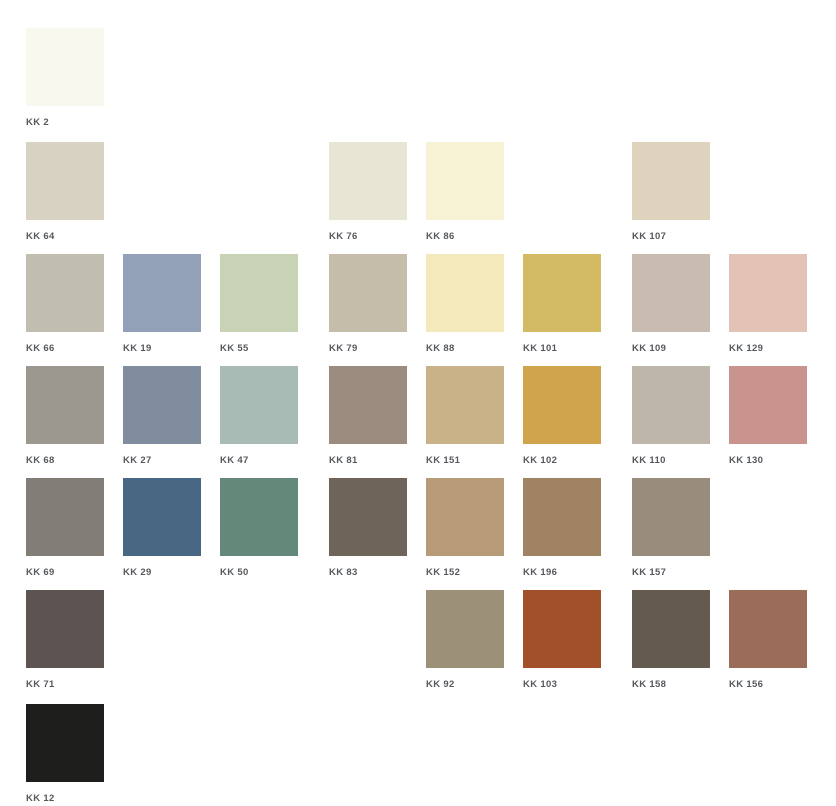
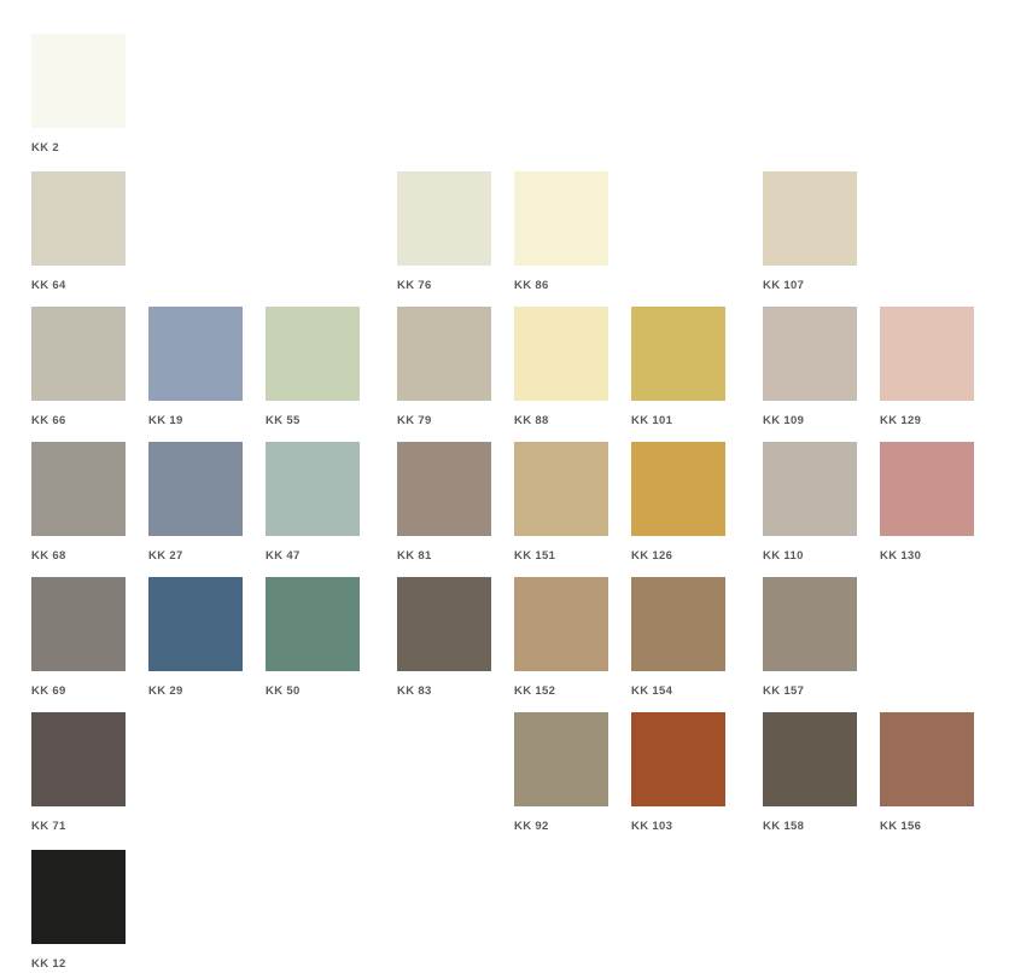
  KK 2
  KK 64
  KK 76
  KK 86
  KK 107
  KK 66
  KK 19
  KK 55
  KK 79
  KK 88
  KK 101
  KK 109
  KK 129
  KK 68
  KK 27
  KK 47
  KK 81
  KK 151
- KK 102
+ KK 126
  KK 110
  KK 130
  KK 69
  KK 29
  KK 50
  KK 83
  KK 152
- KK 196
+ KK 154
  KK 157
  KK 71
  KK 92
  KK 103
  KK 158
  KK 156
  KK 12
